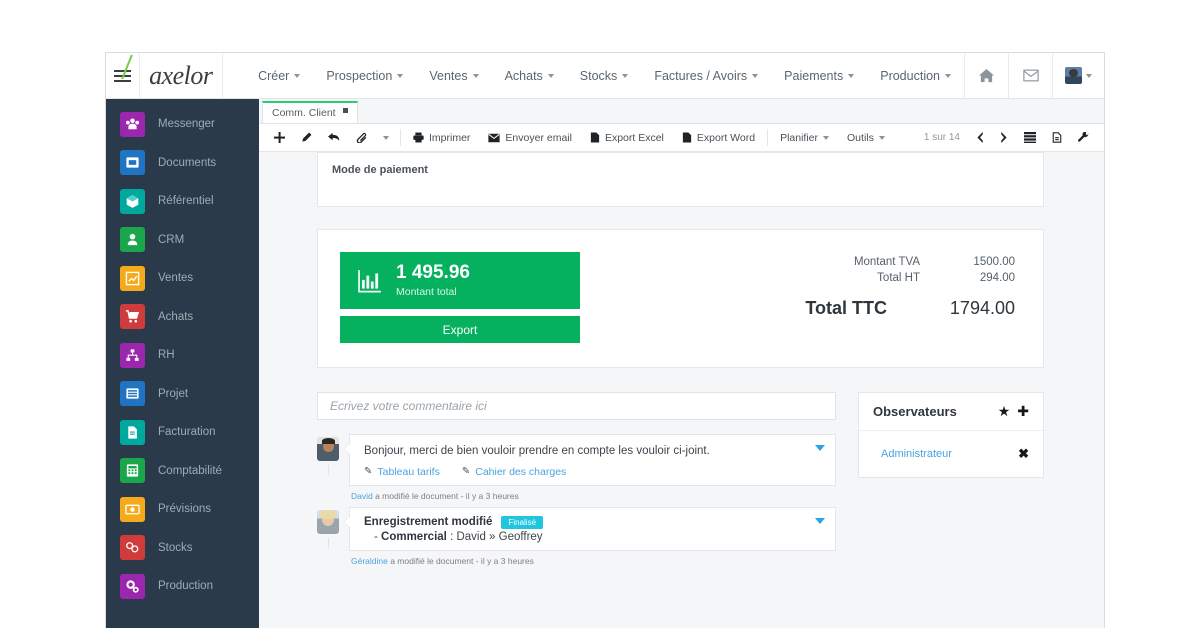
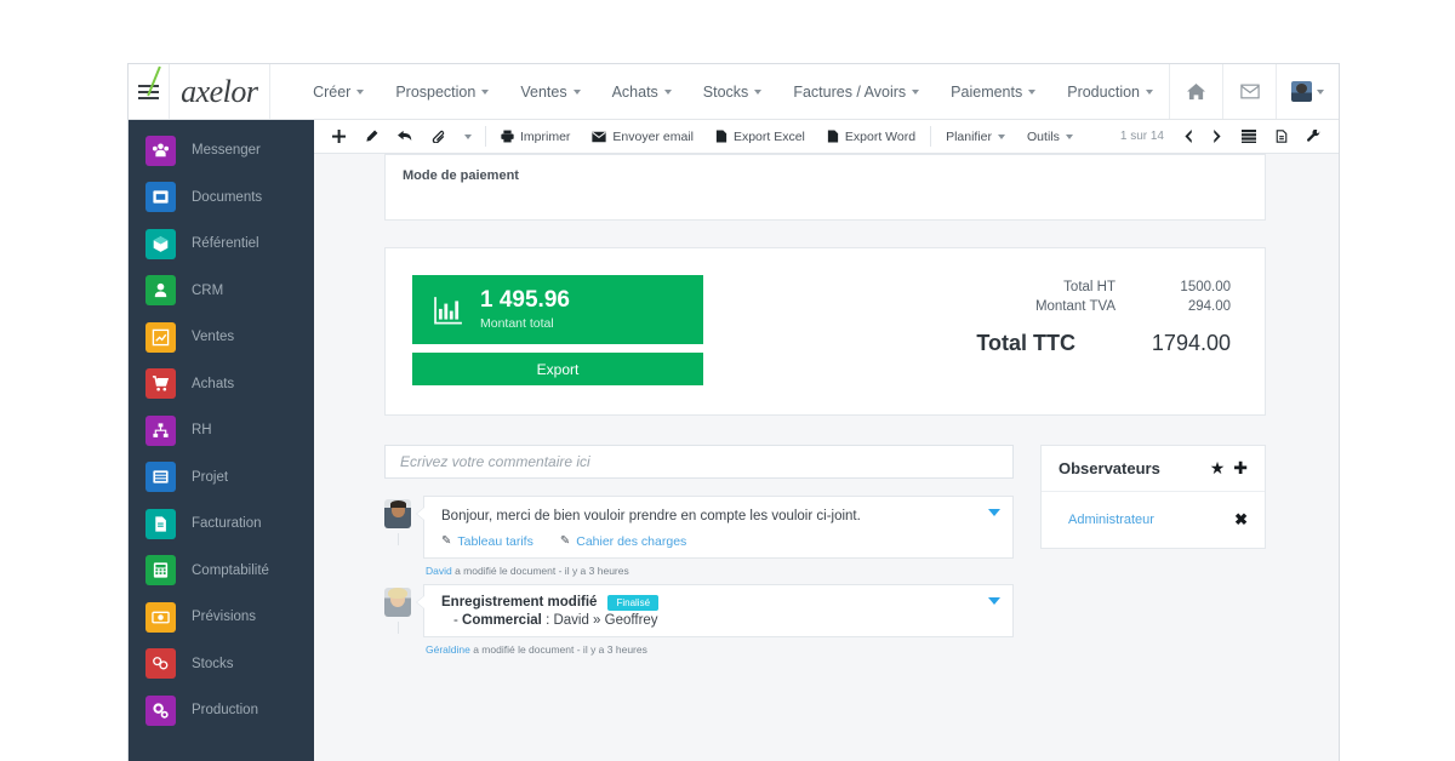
  axelor
  Créer
  Prospection
  Ventes
  Achats
  Stocks
  Factures / Avoirs
  Paiements
  Production
  Messenger
  Documents
  Référentiel
  CRM
  Ventes
  Achats
  RH
  Projet
  Facturation
  Comptabilité
  Prévisions
  Stocks
  Production
- Comm. Client
  Imprimer
  Envoyer email
  Export Excel
  Export Word
  Planifier
  Outils
  1 sur 14
  Mode de paiement
  1 495.96
  Montant total
  Export
- Montant TVA
+ Total HT
  1500.00
- Total HT
+ Montant TVA
  294.00
  Total TTC
  1794.00
  Ecrivez votre commentaire ici
  Bonjour, merci de bien vouloir prendre en compte les vouloir ci-joint.
  ✎
  Tableau tarifs
  ✎
  Cahier des charges
  David a modifié le document - il y a 3 heures
  Enregistrement modifié
  Finalisé
  - Commercial : David » Geoffrey
  Géraldine a modifié le document - il y a 3 heures
  Observateurs
  ★
  ✚
  Administrateur
  ✖
